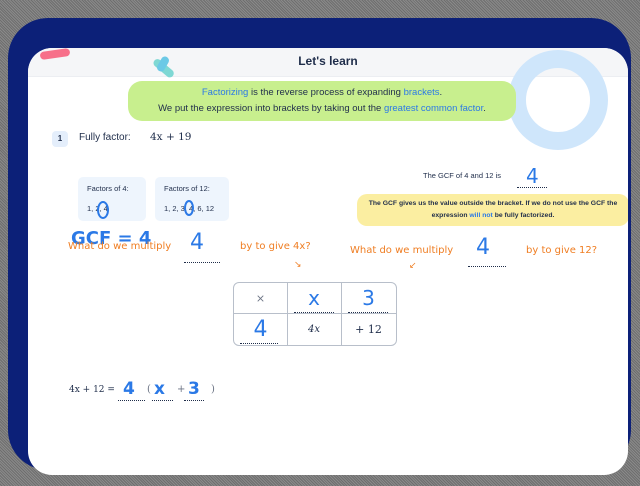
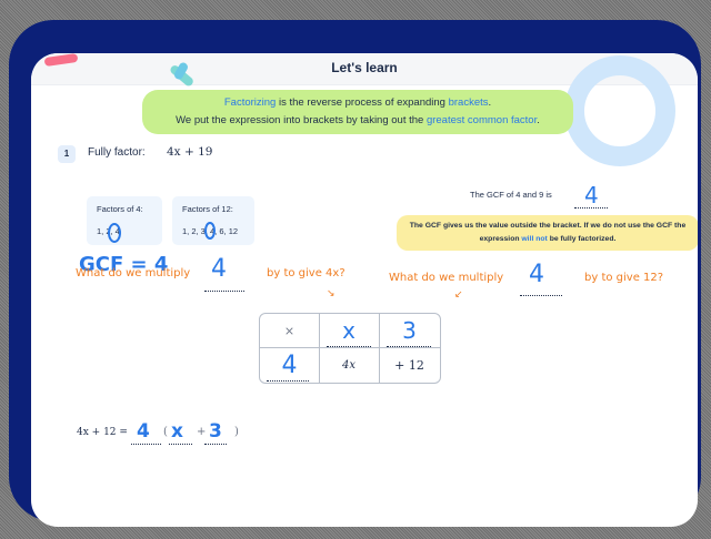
  Let's learn
  Factorizing is the reverse process of expanding brackets.
  We put the expression into brackets by taking out the greatest common factor.
  1
  Fully factor:
  4x + 19
  Factors of 4:
  1,, 4
  Factors of 12:
  1, 2, 3 4, 6, 12
- The GCF of 4 and 12 is
+ The GCF of 4 and 9 is
  4
  GCF = 4
  What do we multiply
  4
  by to give 4x?
  ↘
  What do we multiply
  4
  by to give 12?
  ↙
  ×
  x
  3
  4
  4x
  + 12
  4x + 12 =
  4
  (
  x
  +
  3
  )
